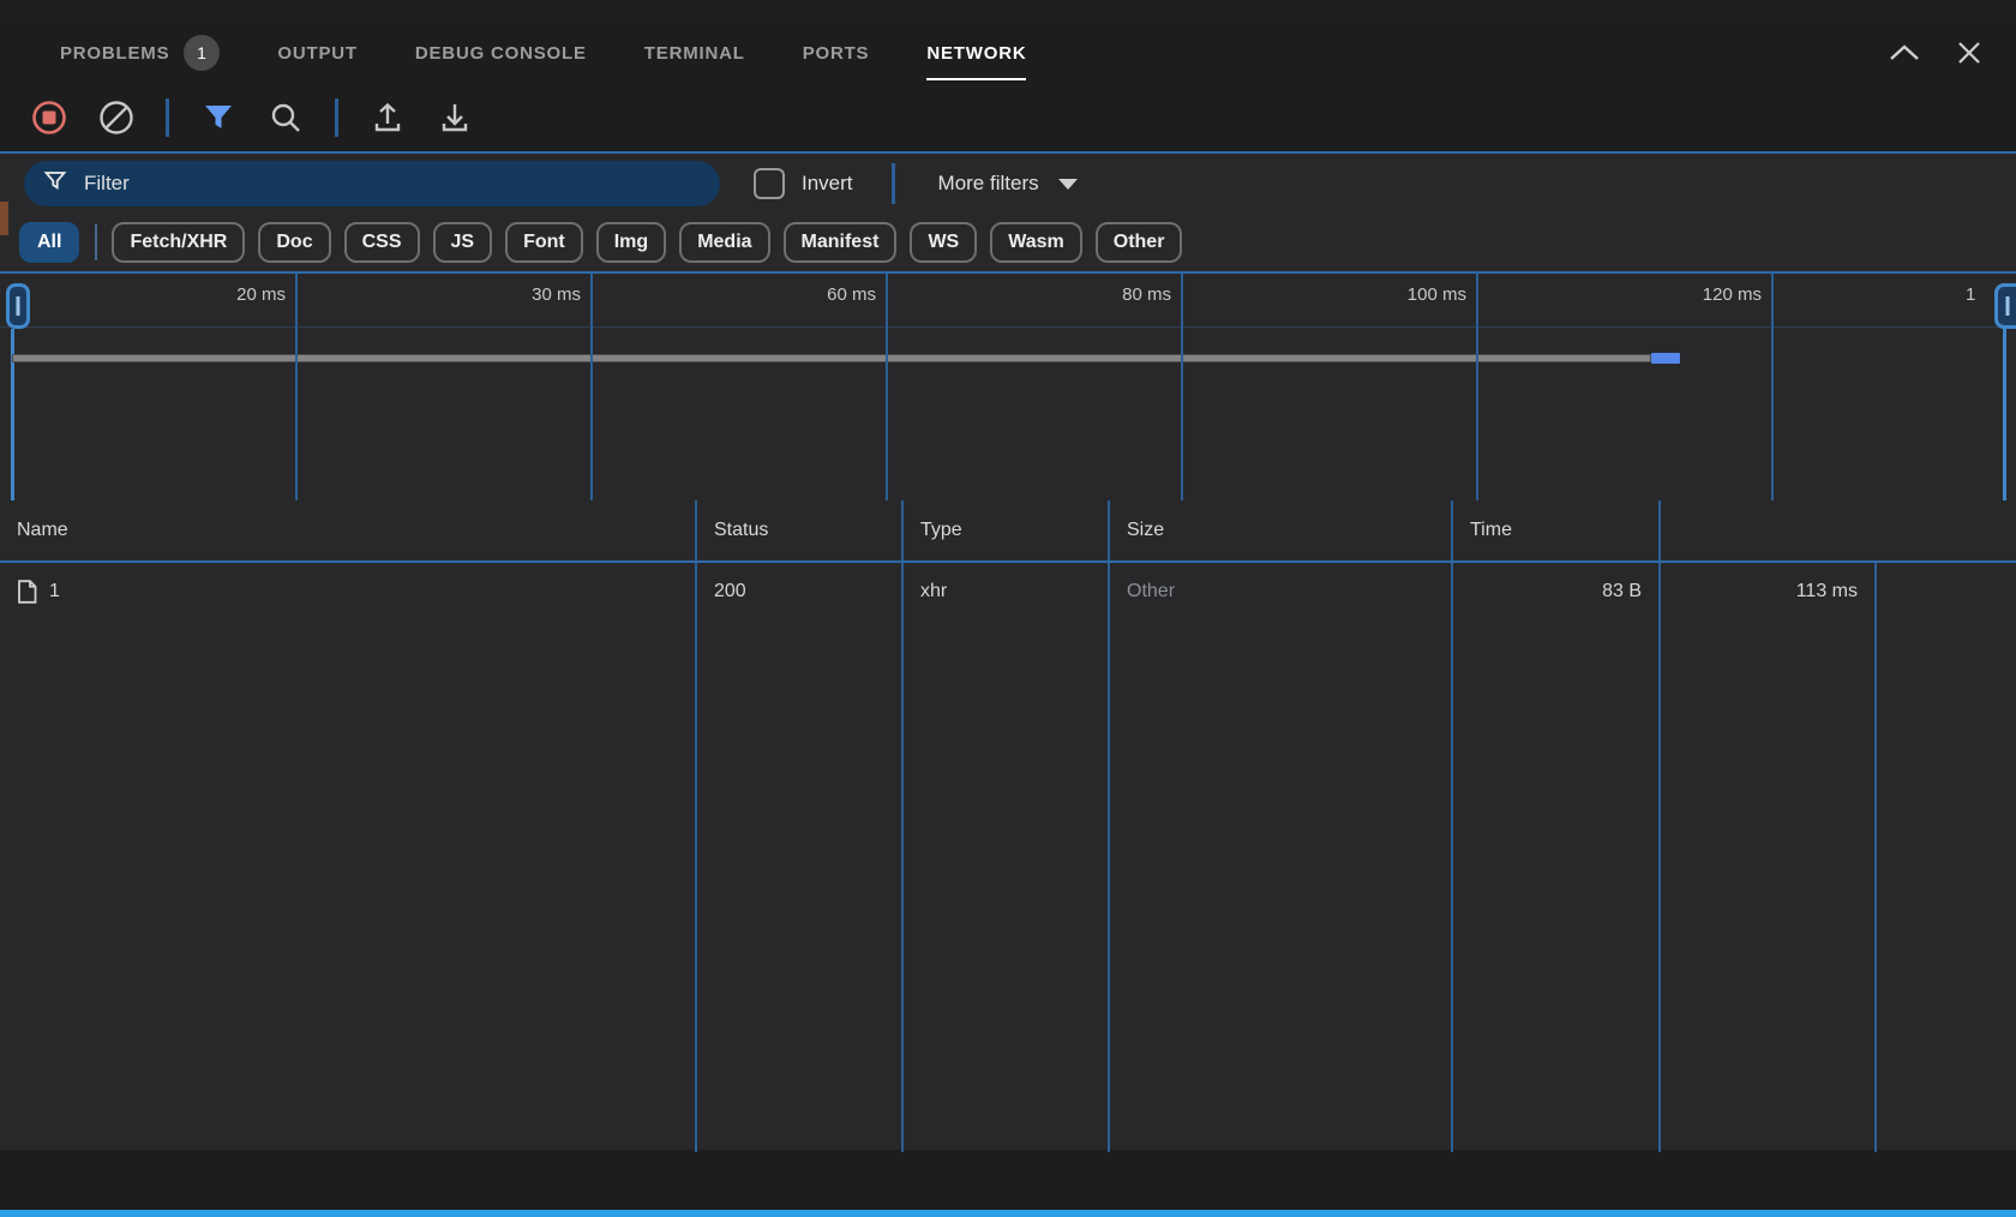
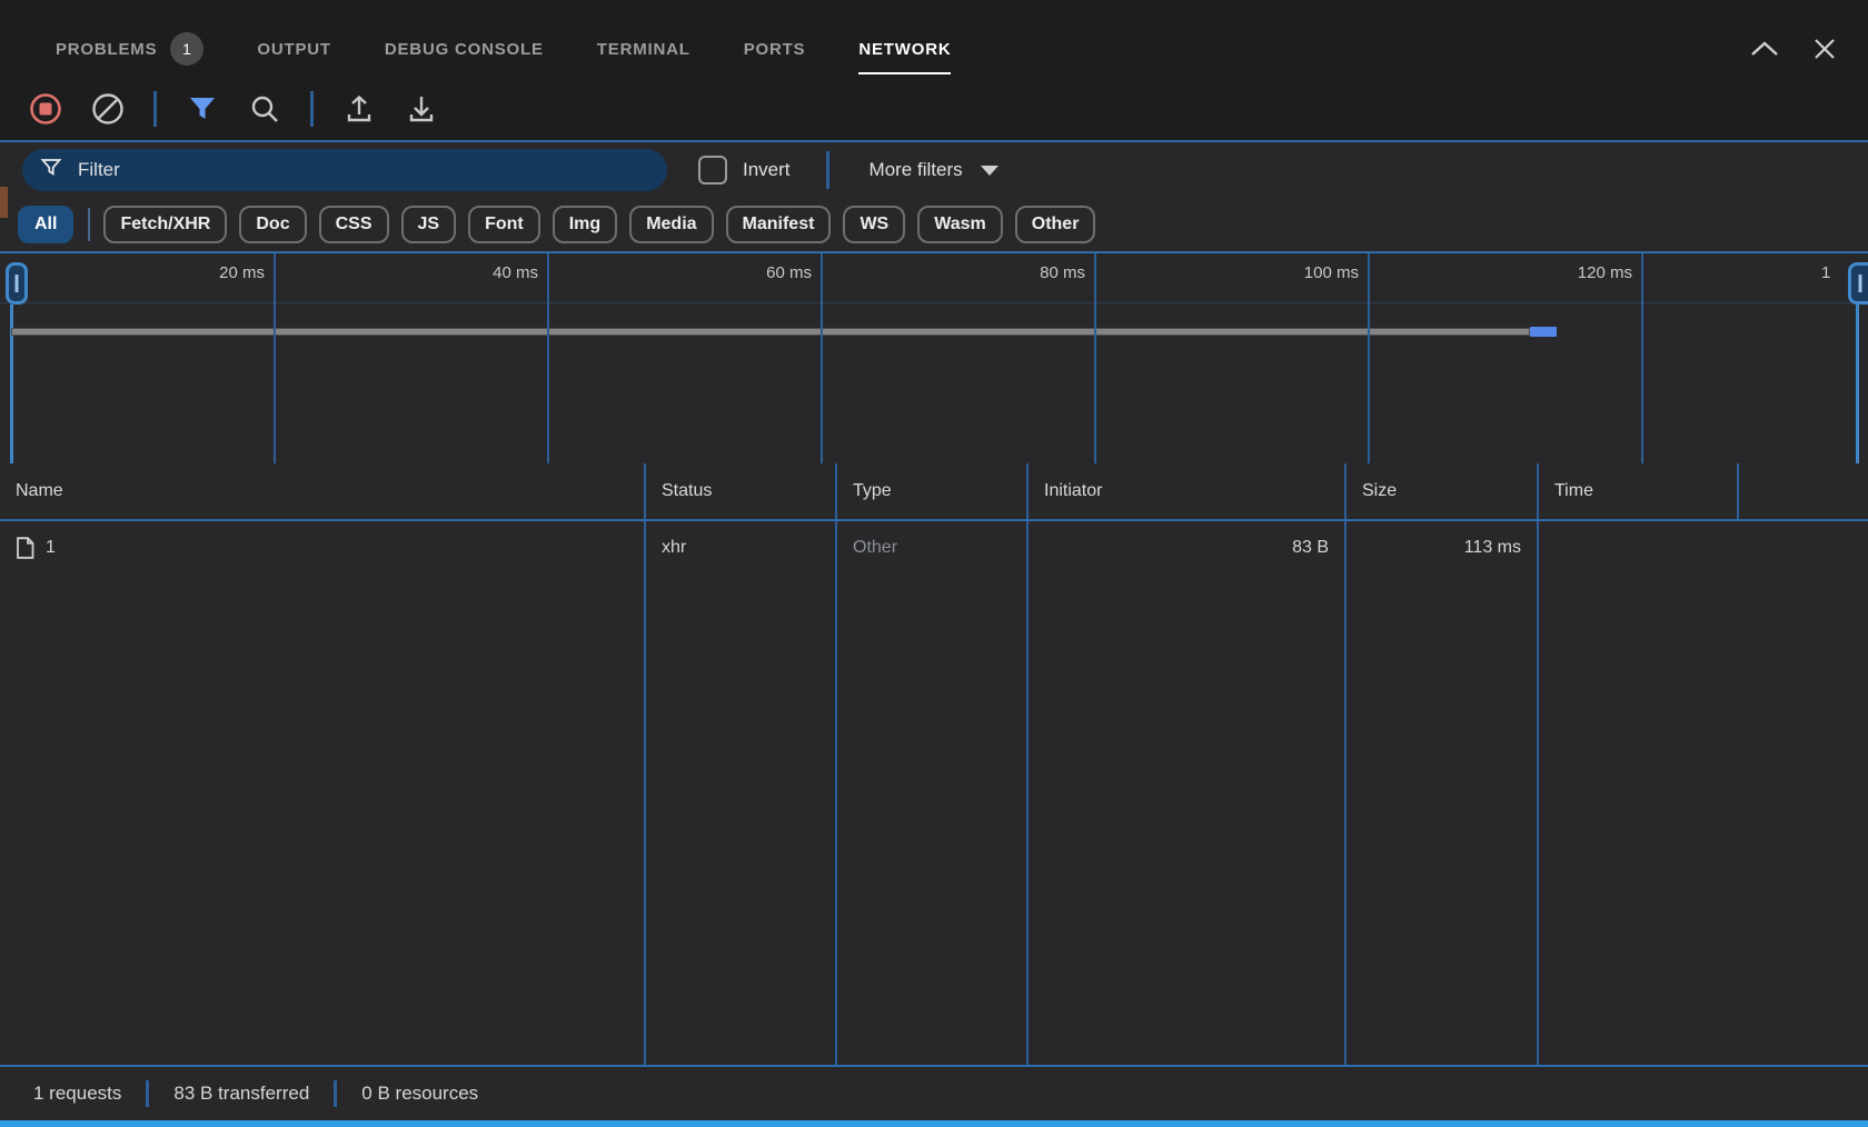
  PROBLEMS
  1
  OUTPUT
  DEBUG CONSOLE
  TERMINAL
  PORTS
  NETWORK
  Filter
  Invert
  More filters
  All
  Fetch/XHR
  Doc
  CSS
  JS
  Font
  Img
  Media
  Manifest
  WS
  Wasm
  Other
  1
  20 ms
- 30 ms
+ 40 ms
  60 ms
  80 ms
  100 ms
  120 ms
  Name
  Status
  Type
+ Initiator
  Size
  Time
  1
- 200
  xhr
  Other
  83 B
  113 ms
+ 1 requests
+ 83 B transferred
+ 0 B resources
